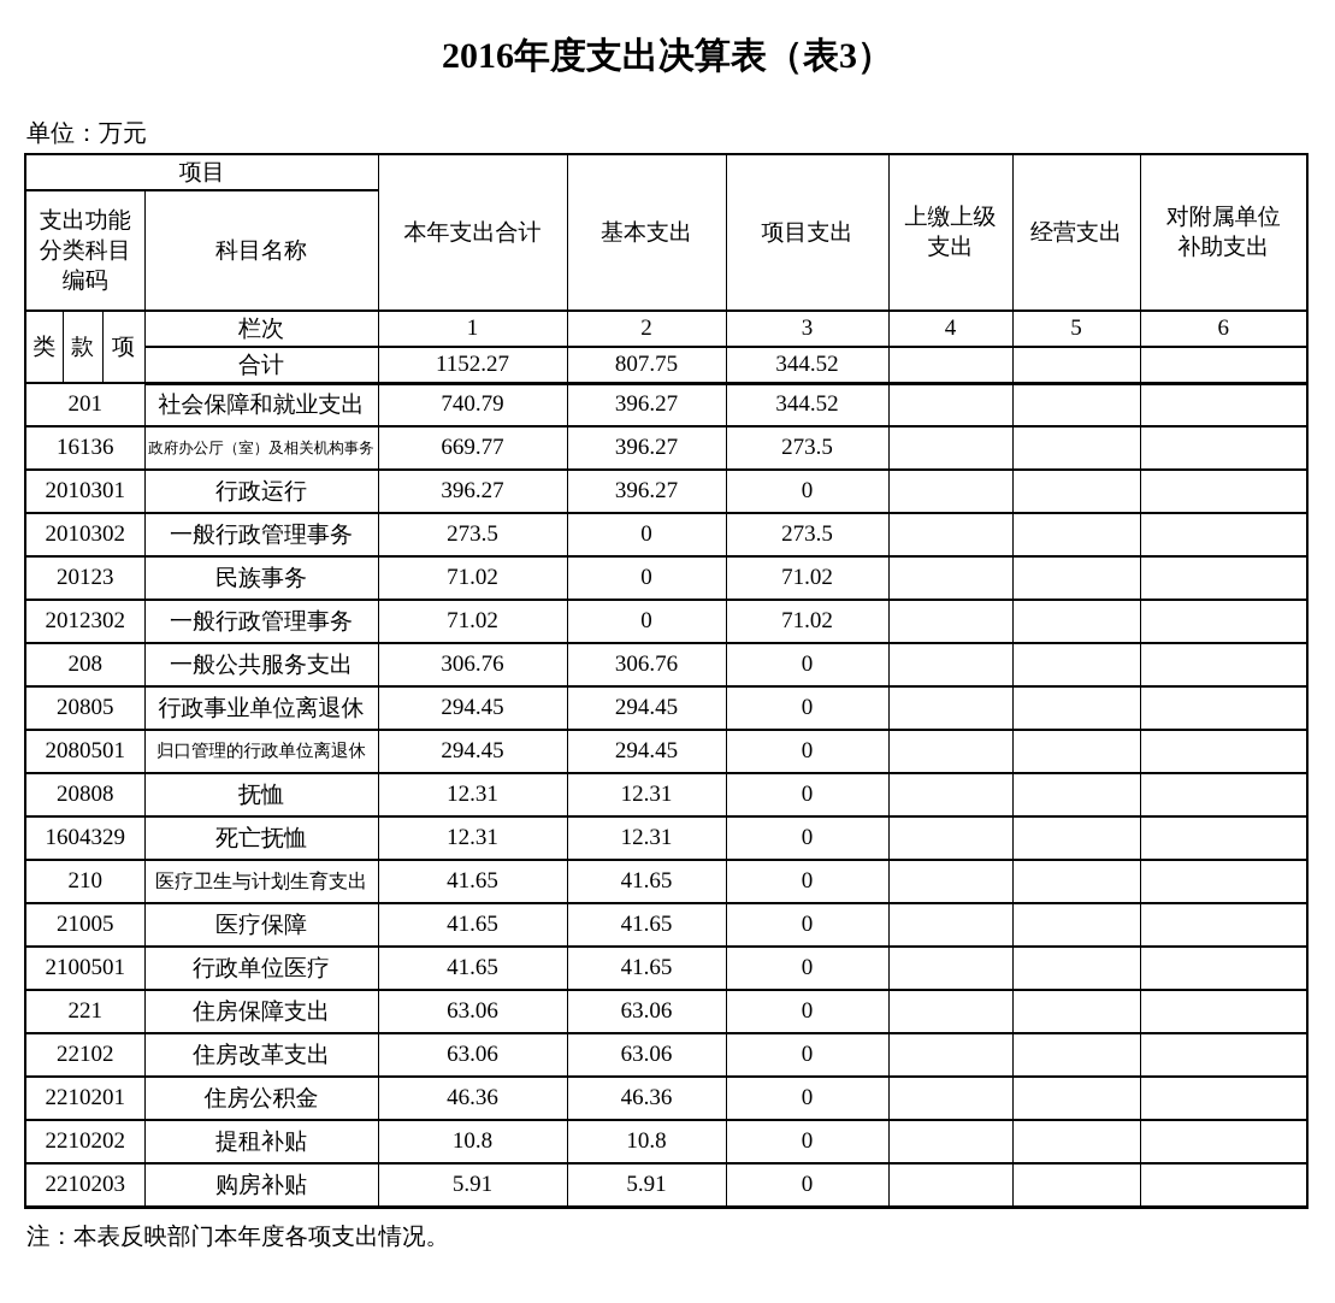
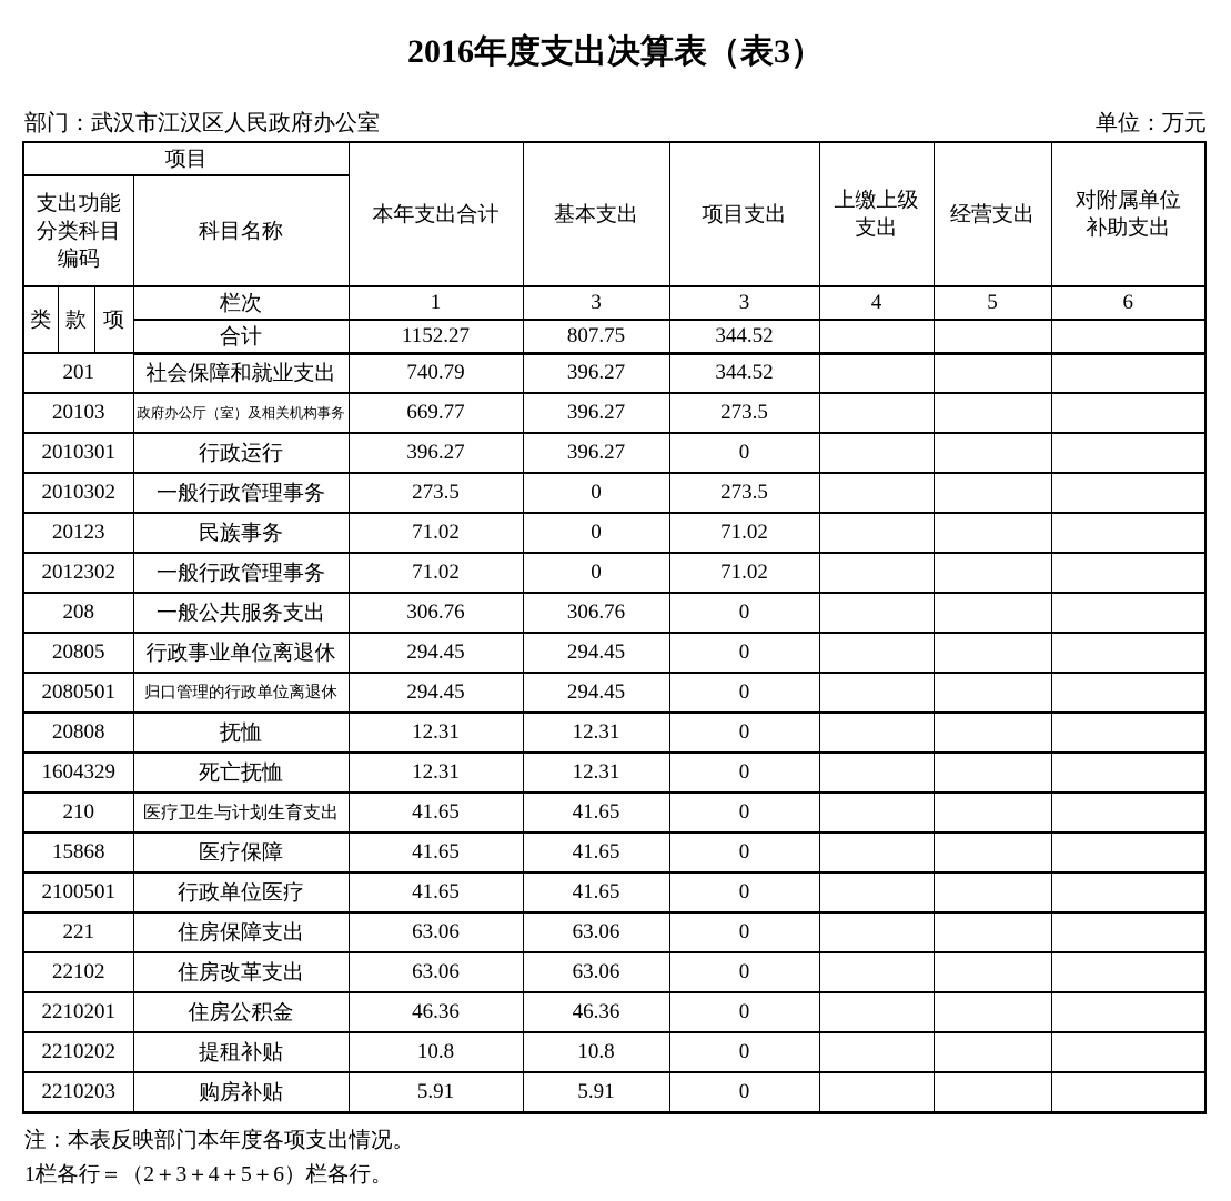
  2016年度支出决算表（表3）
+ 部门：武汉市江汉区人民政府办公室
  单位：万元
  项目	本年支出合计	基本支出	项目支出	上缴上级支出	经营支出	对附属单位补助支出
  支出功能分类科目编码	科目名称
- 类	款	项	栏次	1	2	3	4	5	6
+ 类	款	项	栏次	1	3	3	4	5	6
  合计	1152.27	807.75	344.52
  201	社会保障和就业支出	740.79	396.27	344.52
- 16136	政府办公厅（室）及相关机构事务	669.77	396.27	273.5
+ 20103	政府办公厅（室）及相关机构事务	669.77	396.27	273.5
  2010301	行政运行	396.27	396.27	0
  2010302	一般行政管理事务	273.5	0	273.5
  20123	民族事务	71.02	0	71.02
  2012302	一般行政管理事务	71.02	0	71.02
  208	一般公共服务支出	306.76	306.76	0
  20805	行政事业单位离退休	294.45	294.45	0
  2080501	归口管理的行政单位离退休	294.45	294.45	0
  20808	抚恤	12.31	12.31	0
  1604329	死亡抚恤	12.31	12.31	0
  210	医疗卫生与计划生育支出	41.65	41.65	0
- 21005	医疗保障	41.65	41.65	0
+ 15868	医疗保障	41.65	41.65	0
  2100501	行政单位医疗	41.65	41.65	0
  221	住房保障支出	63.06	63.06	0
  22102	住房改革支出	63.06	63.06	0
  2210201	住房公积金	46.36	46.36	0
  2210202	提租补贴	10.8	10.8	0
  2210203	购房补贴	5.91	5.91	0
  注：本表反映部门本年度各项支出情况。
+ 1栏各行＝（2＋3＋4＋5＋6）栏各行。
